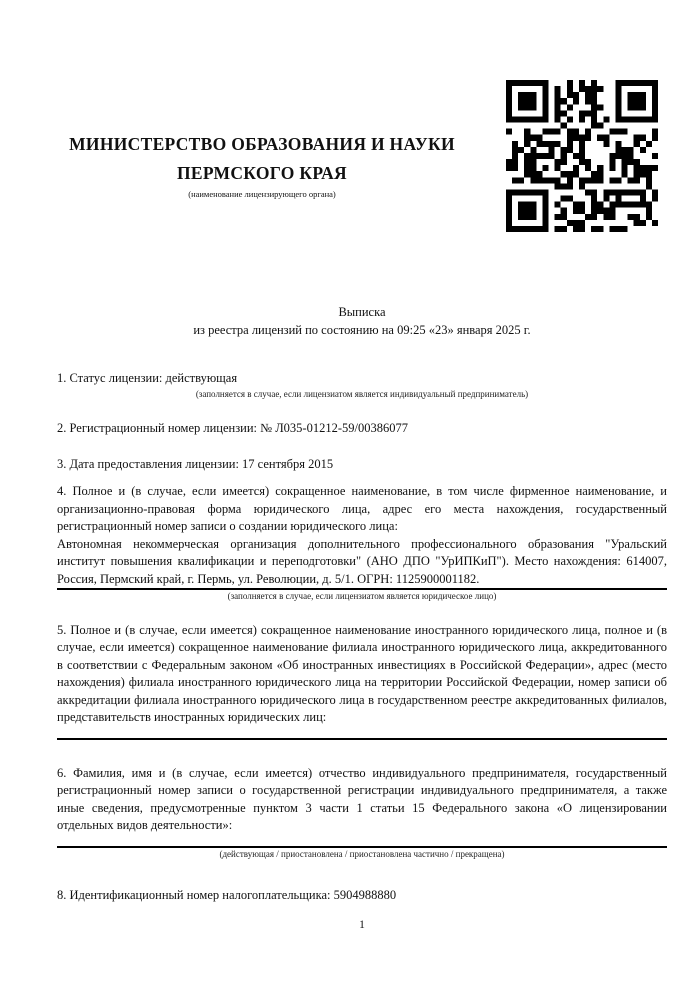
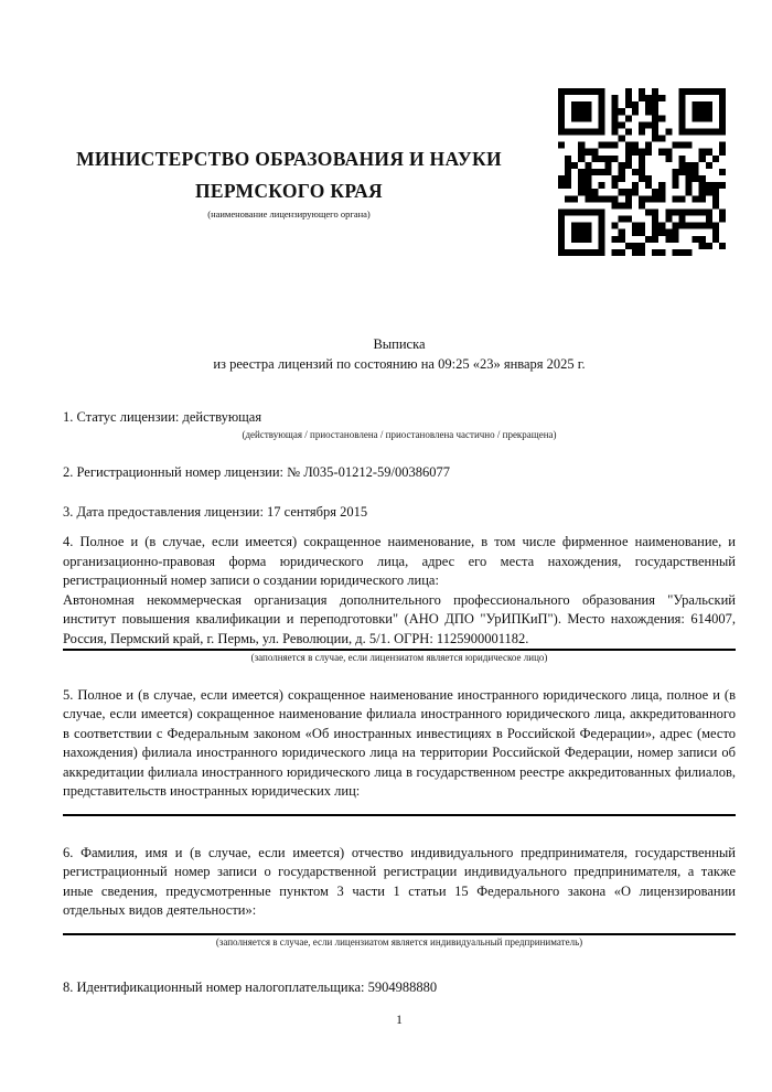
  МИНИСТЕРСТВО ОБРАЗОВАНИЯ И НАУКИ
  ПЕРМСКОГО КРАЯ
  (наименование лицензирующего органа)
  Выписка
  из реестра лицензий по состоянию на 09:25 «23» января 2025 г.
  1. Статус лицензии: действующая
- (заполняется в случае, если лицензиатом является индивидуальный предприниматель)
+ (действующая / приостановлена / приостановлена частично / прекращена)
  2. Регистрационный номер лицензии: № Л035-01212-59/00386077
  3. Дата предоставления лицензии: 17 сентября 2015
  4. Полное и (в случае, если имеется) сокращенное наименование, в том числе фирменное наименование, и организационно-правовая форма юридического лица, адрес его места нахождения, государственный регистрационный номер записи о создании юридического лица:
  Автономная некоммерческая организация дополнительного профессионального образования "Уральский институт повышения квалификации и переподготовки" (АНО ДПО "УрИПКиП"). Место нахождения: 614007, Россия, Пермский край, г. Пермь, ул. Революции, д. 5/1. ОГРН: 1125900001182.
  (заполняется в случае, если лицензиатом является юридическое лицо)
  5. Полное и (в случае, если имеется) сокращенное наименование иностранного юридического лица, полное и (в случае, если имеется) сокращенное наименование филиала иностранного юридического лица, аккредитованного в соответствии с Федеральным законом «Об иностранных инвестициях в Российской Федерации», адрес (место нахождения) филиала иностранного юридического лица на территории Российской Федерации, номер записи об аккредитации филиала иностранного юридического лица в государственном реестре аккредитованных филиалов, представительств иностранных юридических лиц:
  6. Фамилия, имя и (в случае, если имеется) отчество индивидуального предпринимателя, государственный регистрационный номер записи о государственной регистрации индивидуального предпринимателя, а также иные сведения, предусмотренные пунктом 3 части 1 статьи 15 Федерального закона «О лицензировании отдельных видов деятельности»:
- (действующая / приостановлена / приостановлена частично / прекращена)
+ (заполняется в случае, если лицензиатом является индивидуальный предприниматель)
  8. Идентификационный номер налогоплательщика: 5904988880
  1
